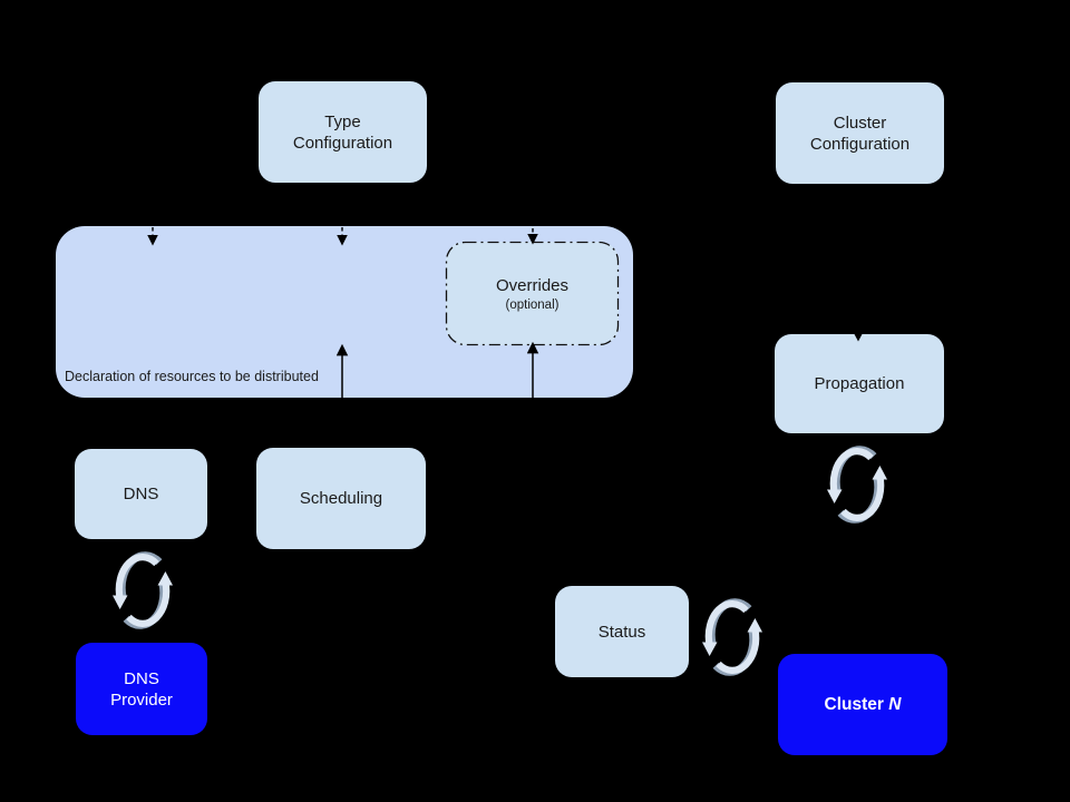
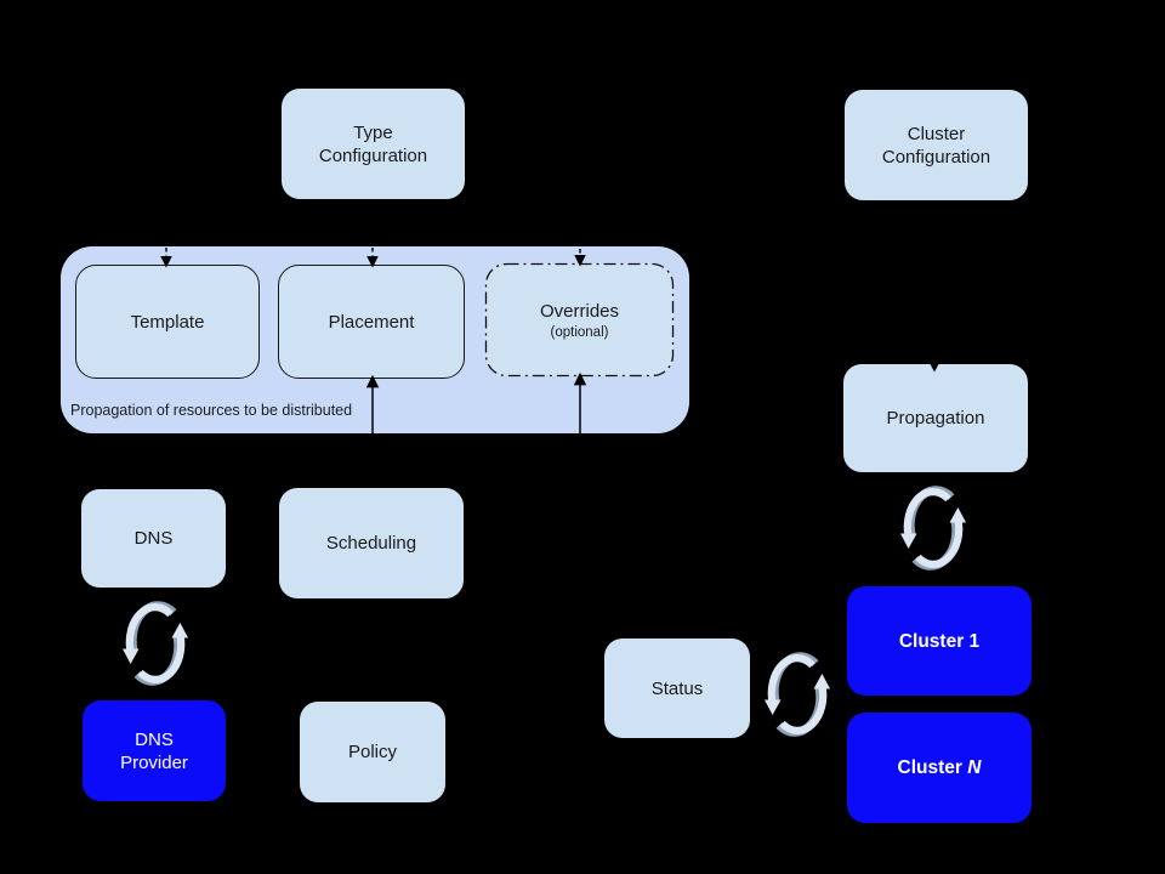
- Declaration of resources to be distributed
+ Propagation of resources to be distributed
  Type
  Configuration
  Cluster
  Configuration
+ Template
+ Placement
  Overrides
  (optional)
  DNS
  Scheduling
  DNS
  Provider
+ Policy
  Propagation
  Status
+ Cluster 1
  Cluster
  N
